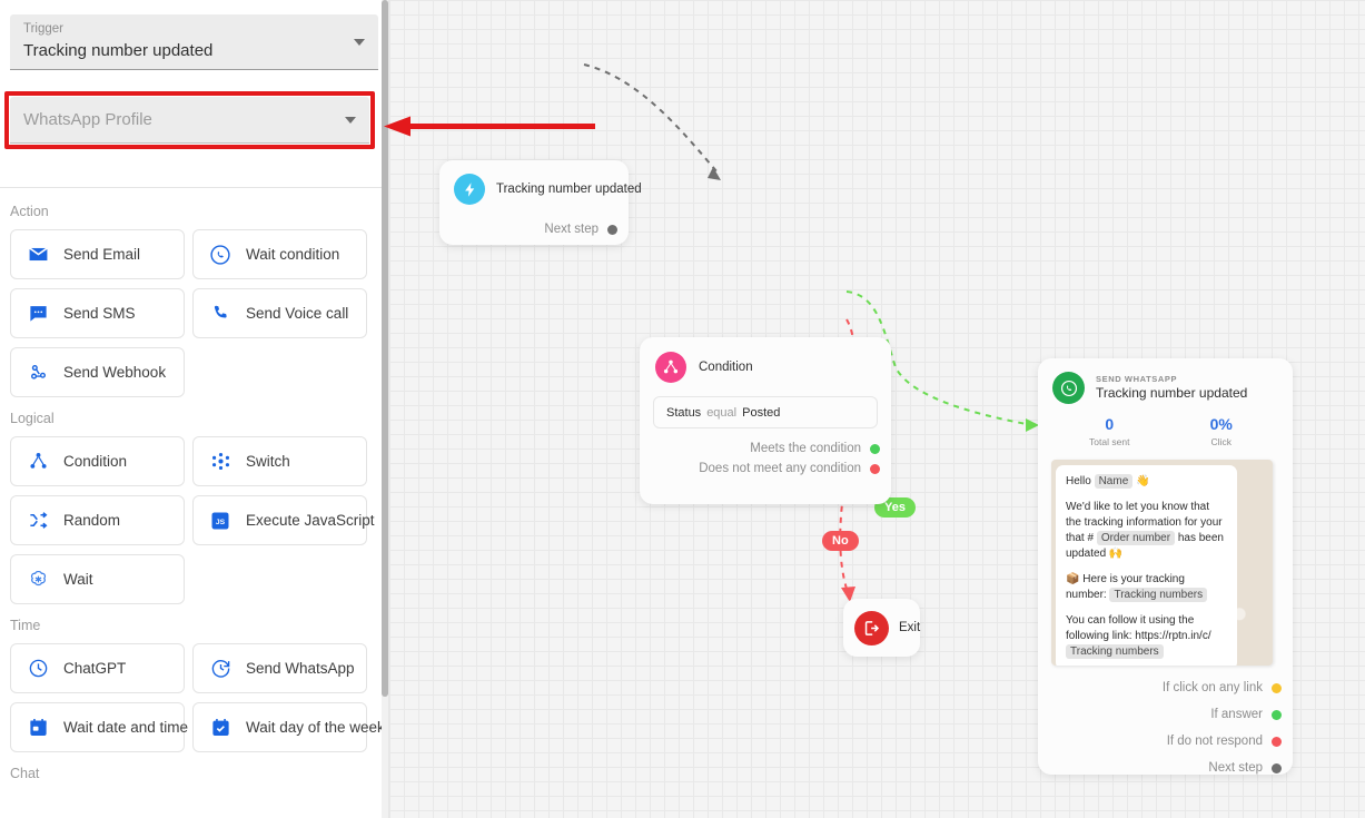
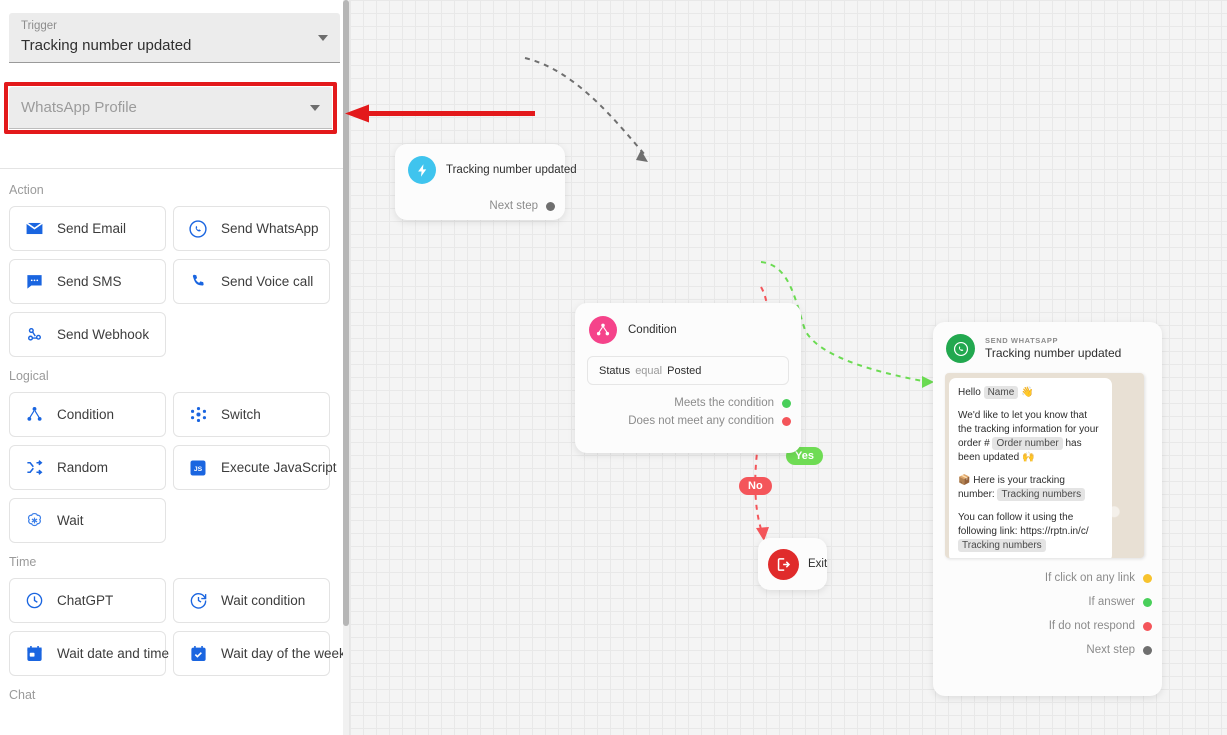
  Trigger
  Tracking number updated
  WhatsApp Profile
  Action
  Send Email
- Wait condition
+ Send WhatsApp
  Send SMS
  Send Voice call
  Send Webhook
  Logical
  Condition
  Switch
  Random
  Execute JavaScript
  Wait
  Time
  ChatGPT
- Send WhatsApp
+ Wait condition
  Wait date and time
  Wait day of the wee
  Chat
  Yes
  No
  Tracking number updated
  Next step
  Condition
  Status
  equal
  Posted
  Meets the condition
  Does not meet any condition
  Exit
  SEND WHATSAPP
  Tracking number updated
- 0
- Total sent
- 0%
- Click
  Hello Name 👋
- We'd like to let you know that the tracking information for your that # Order number has been updated 🙌
+ We'd like to let you know that the tracking information for your order # Order number has been updated 🙌
  📦 Here is your tracking number: Tracking numbers
  You can follow it using the following link: https://rptn.in/c/ Tracking numbers
  If click on any link
  If answer
  If do not respond
  Next step
